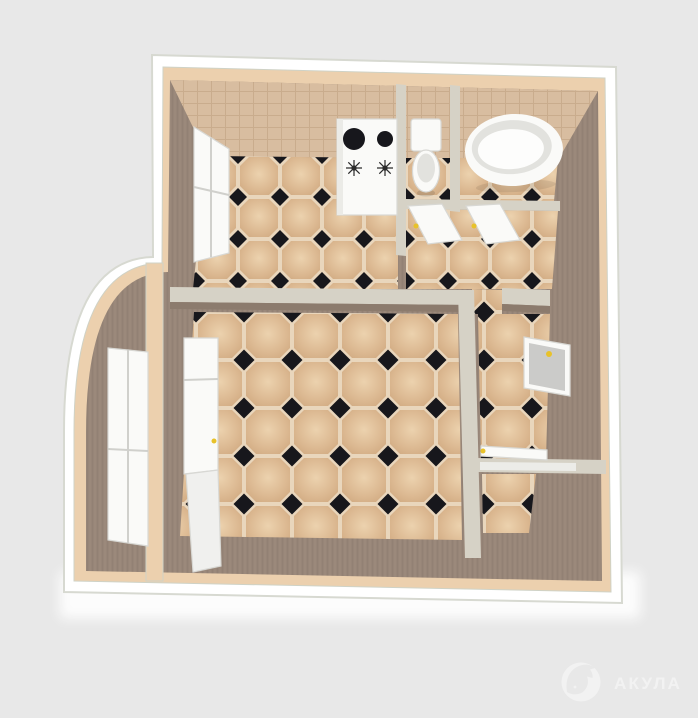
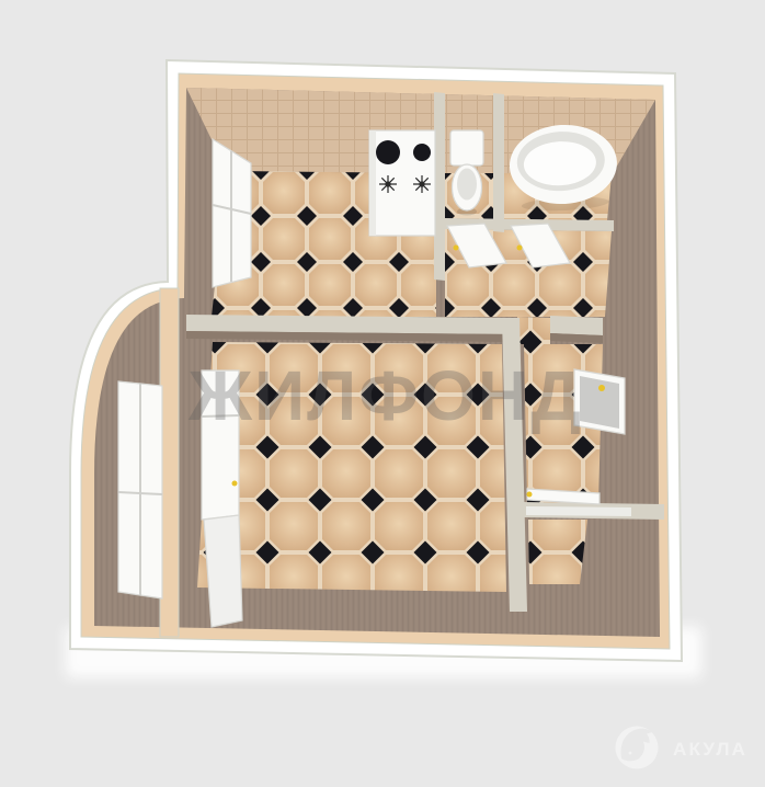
+ ЖИЛФОНД
